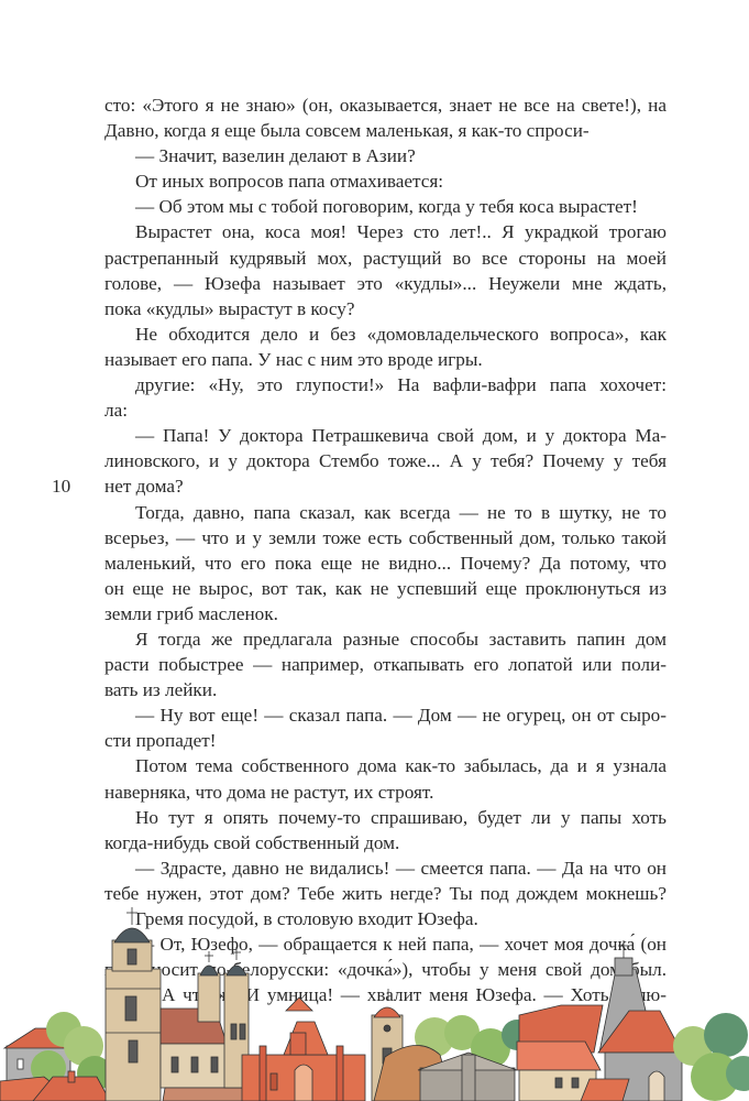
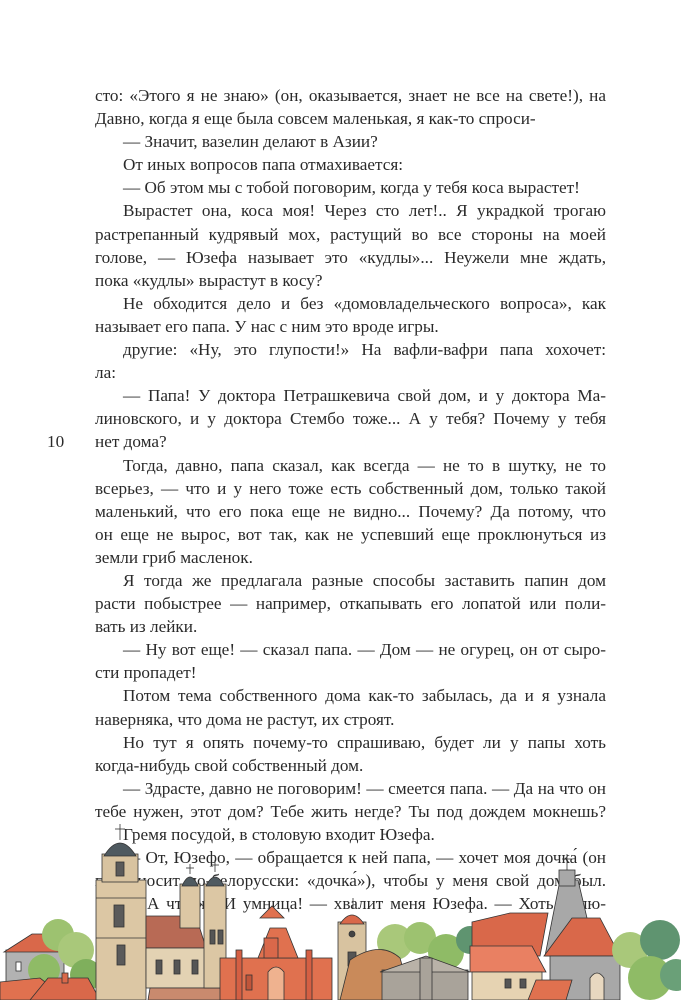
  сто: «Этого я не знаю» (он, оказывается, знает не все на свете!), на
  Давно, когда я еще была совсем маленькая, я как-то спроси-
  — Значит, вазелин делают в Азии?
  От иных вопросов папа отмахивается:
  — Об этом мы с тобой поговорим, когда у тебя коса вырастет!
  Вырастет она, коса моя! Через сто лет!.. Я украдкой трогаю
  растрепанный кудрявый мох, растущий во все стороны на моей
  голове, — Юзефа называет это «кудлы»... Неужели мне ждать,
  пока «кудлы» вырастут в косу?
  Не обходится дело и без «домовладельческого вопроса», как
  называет его папа. У нас с ним это вроде игры.
  другие: «Ну, это глупости!» На вафли-вафри папа хохочет:
  ла:
  — Папа! У доктора Петрашкевича свой дом, и у доктора Ма-
  линовского, и у доктора Стембо тоже... А у тебя? Почему у тебя
  нет дома?
  Тогда, давно, папа сказал, как всегда — не то в шутку, не то
- всерьез, — что и у земли тоже есть собственный дом, только такой
+ всерьез, — что и у него тоже есть собственный дом, только такой
  маленький, что его пока еще не видно... Почему? Да потому, что
  он еще не вырос, вот так, как не успевший еще проклюнуться из
  земли гриб масленок.
  Я тогда же предлагала разные способы заставить папин дом
  расти побыстрее — например, откапывать его лопатой или поли-
  вать из лейки.
  — Ну вот еще! — сказал папа. — Дом — не огурец, он от сыро-
  сти пропадет!
  Потом тема собственного дома как-то забылась, да и я узнала
  наверняка, что дома не растут, их строят.
  Но тут я опять почему-то спрашиваю, будет ли у папы хоть
  когда-нибудь свой собственный дом.
- — Здрасте, давно не видались! — смеется папа. — Да на что он
+ — Здрасте, давно не поговорим! — смеется папа. — Да на что он
  тебе нужен, этот дом? Тебе жить негде? Ты под дождем мокнешь?
  Гремя посудой, в столовую входит Юзефа.
  От, Юзефо, — обращается к ней папа, — хочет моя дочка́ (он
  осито-елорусски: «дочка́»), чтобы у меня свой доыл.
  А чт ж И умница! — хвалит меня Юзефа. — Хотью-
  10
